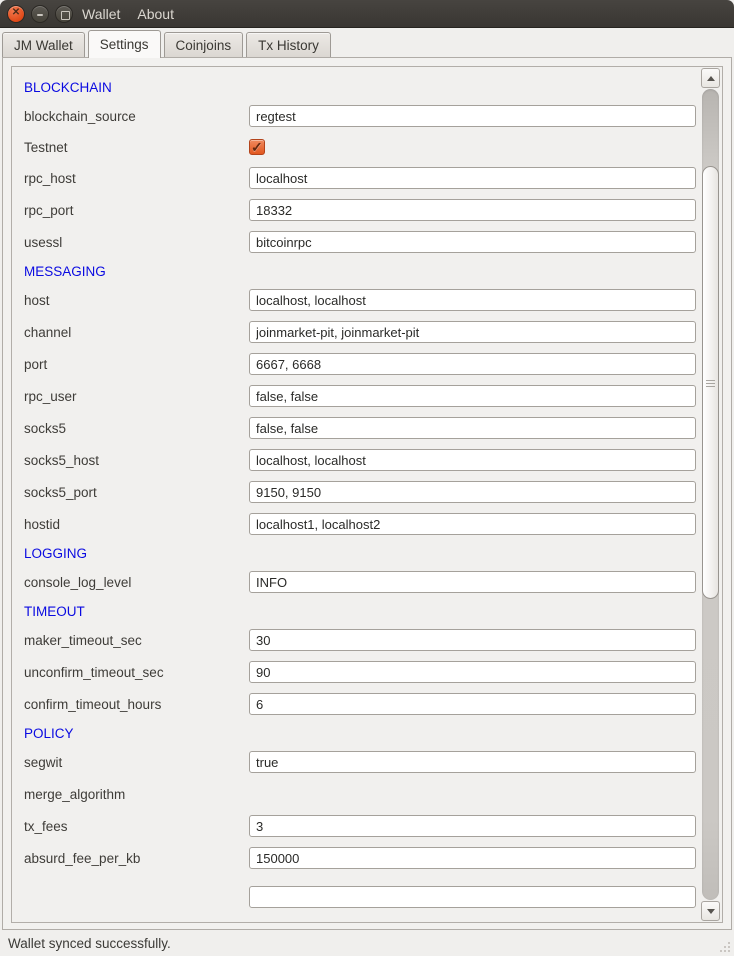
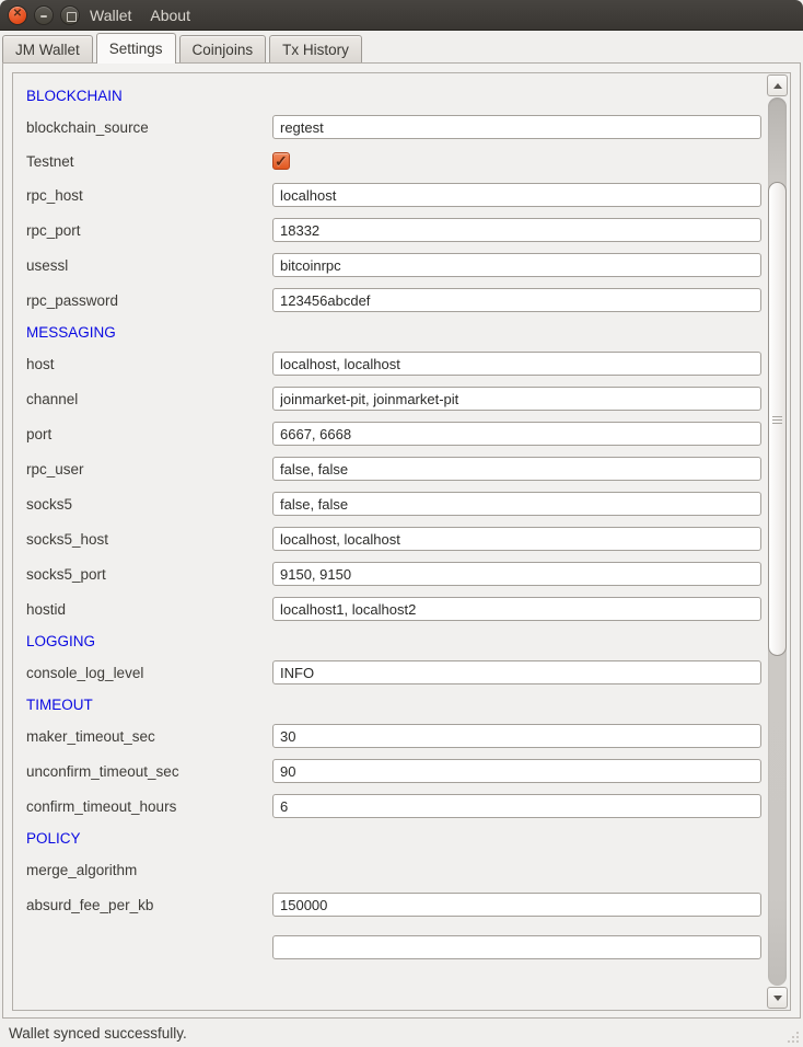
  Wallet
  About
  JM Wallet
  Settings
  Coinjoins
  Tx History
  BLOCKCHAIN
  blockchain_source
  regtest
  Testnet
  rpc_host
  localhost
  rpc_port
  18332
  usessl
  bitcoinrpc
+ rpc_password
+ 123456abcdef
  MESSAGING
  host
  localhost, localhost
  channel
  joinmarket-pit, joinmarket-pit
  port
  6667, 6668
  rpc_user
  false, false
  socks5
  false, false
  socks5_host
  localhost, localhost
  socks5_port
  9150, 9150
  hostid
  localhost1, localhost2
  LOGGING
  console_log_level
  INFO
  TIMEOUT
  maker_timeout_sec
  30
  unconfirm_timeout_sec
  90
  confirm_timeout_hours
  6
  POLICY
- segwit
- true
  merge_algorithm
- tx_fees
- 3
  absurd_fee_per_kb
  150000
  Wallet synced successfully.
